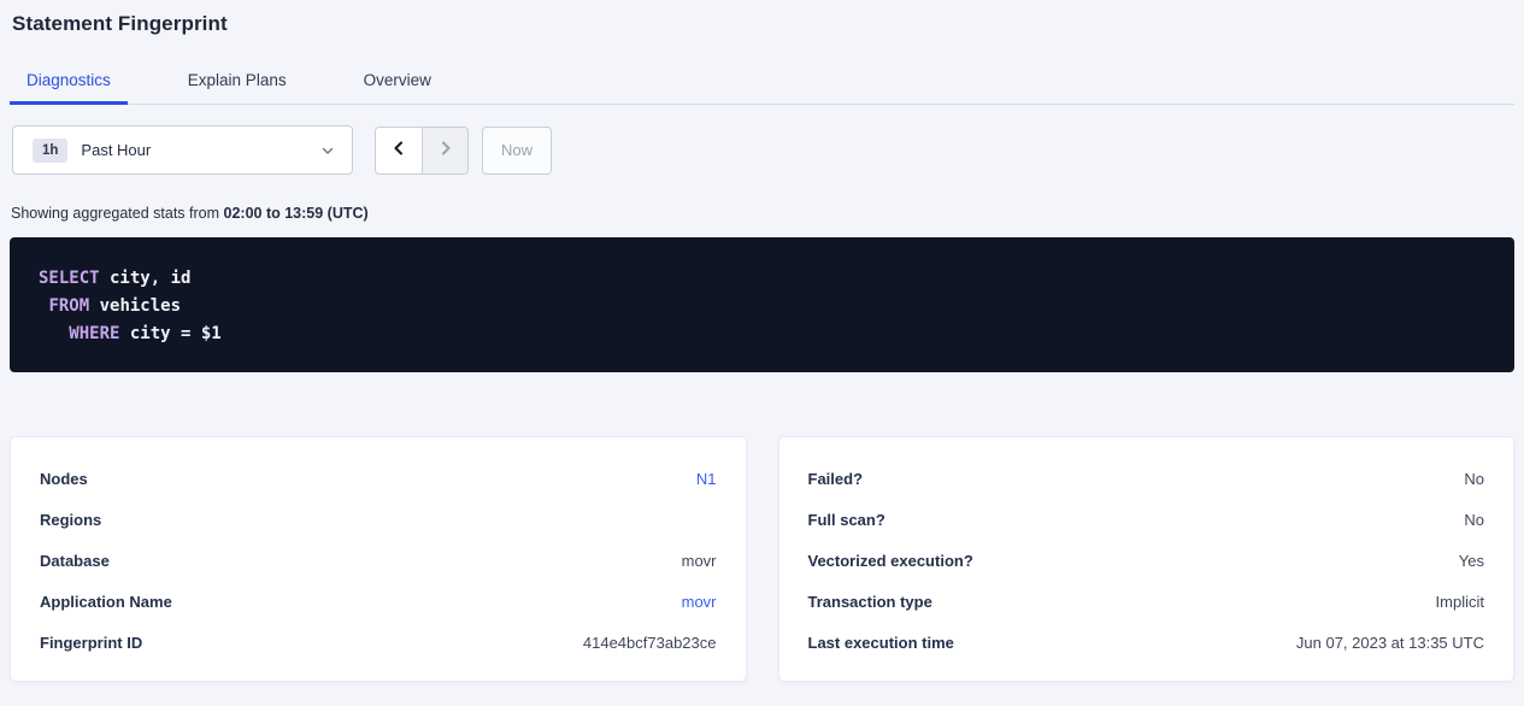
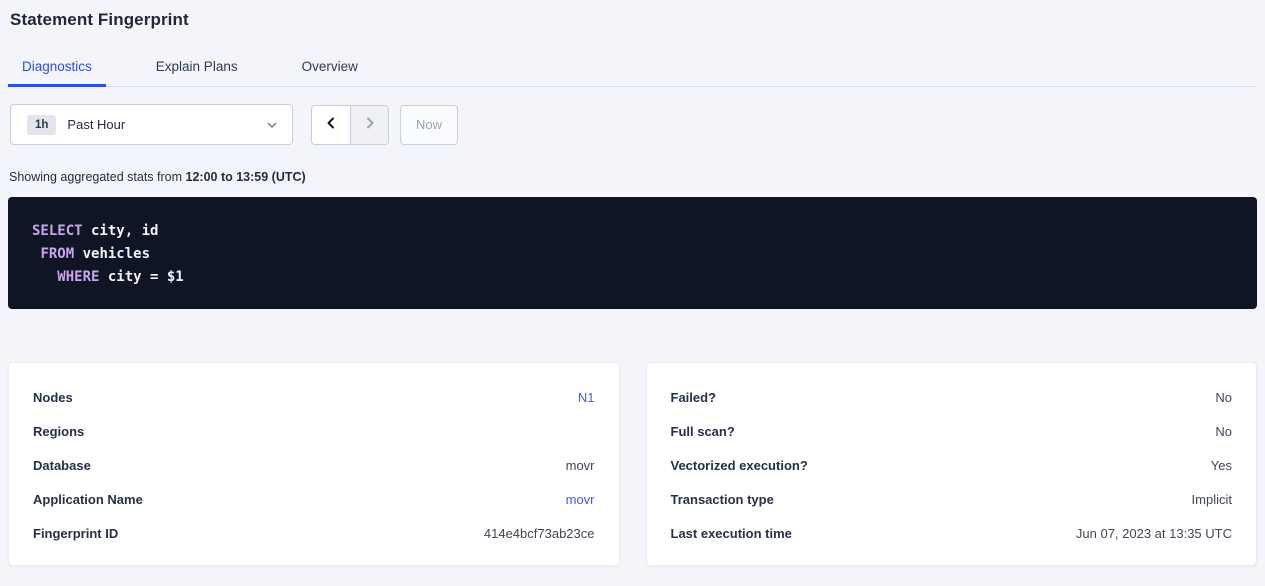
  Statement Fingerprint
  Diagnostics
  Explain Plans
  Overview
  1h
  Past Hour
  Now
- Showing aggregated stats from 02:00 to 13:59 (UTC)
+ Showing aggregated stats from 12:00 to 13:59 (UTC)
  SELECT city, id FROM vehicles WHERE city = $1
  Nodes
  N1
  Regions
  Database
  movr
  Application Name
  movr
  Fingerprint ID
  414e4bcf73ab23ce
  Failed?
  No
  Full scan?
  No
  Vectorized execution?
  Yes
  Transaction type
  Implicit
  Last execution time
  Jun 07, 2023 at 13:35 UTC
